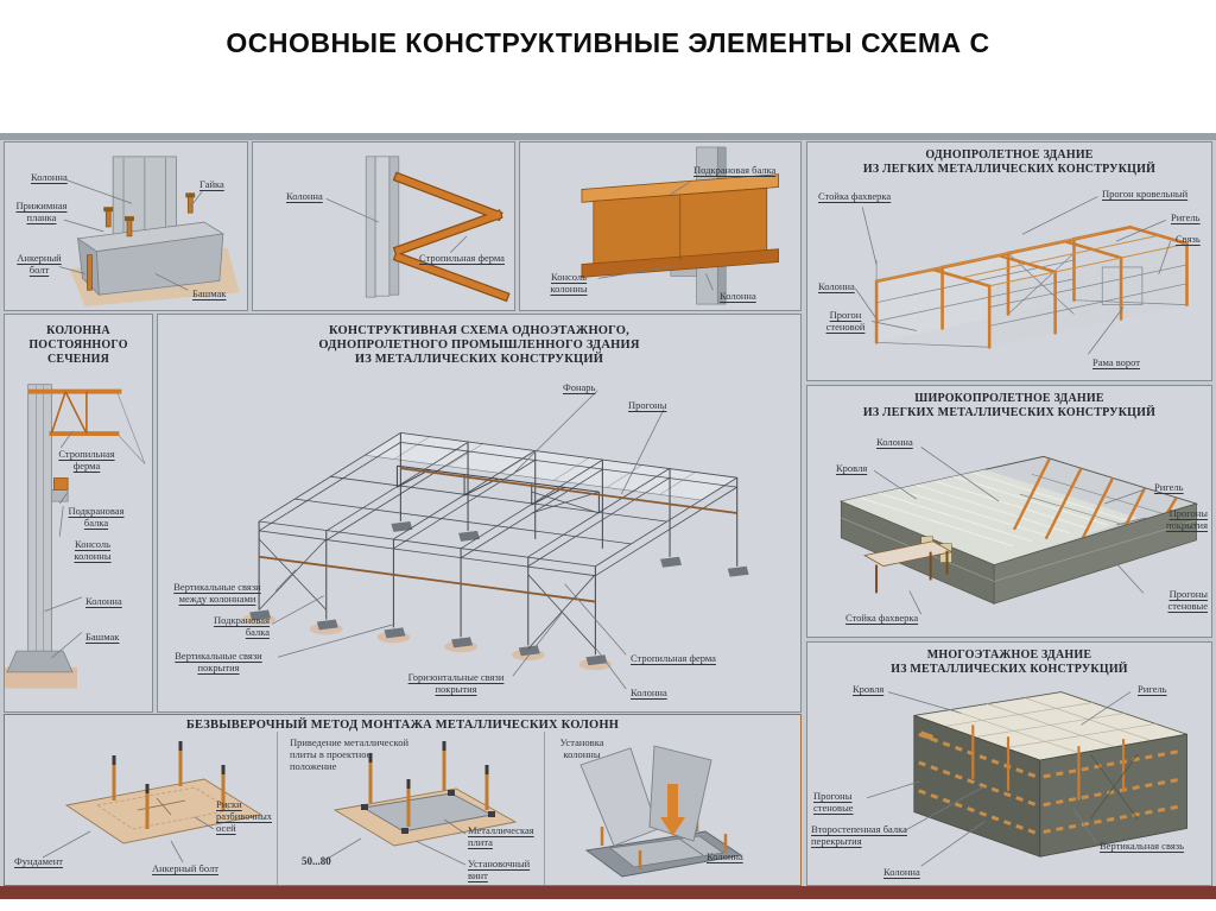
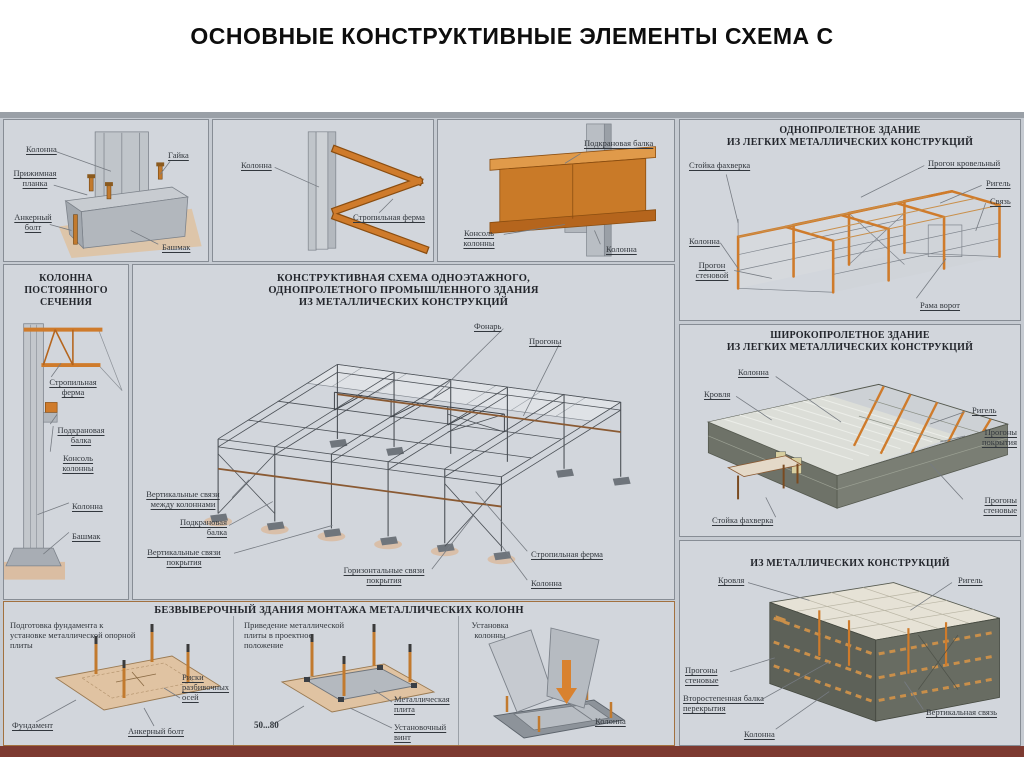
  ОСНОВНЫЕ КОНСТРУКТИВНЫЕ ЭЛЕМЕНТЫ СХЕМА С
  Колонна
  Гайка
  Прижимная планка
  Анкерный болт
  Башмак
  Колонна
  Стропильная ферма
  Подкрановая балка
  Консоль колонны
  Колонна
  ОДНОПРОЛЕТНОЕ ЗДАНИЕ
  ИЗ ЛЕГКИХ МЕТАЛЛИЧЕСКИХ КОНСТРУКЦИЙ
  Стойка фахверка
  Прогон кровельный
  Ригель
  Связь
  Колонна
  Прогон стеновой
  Рама ворот
  КОЛОННА
  ПОСТОЯННОГО
  СЕЧЕНИЯ
  Стропильная ферма
  Подкрановая балка
  Консоль колонны
  Колонна
  Башмак
  КОНСТРУКТИВНАЯ СХЕМА ОДНОЭТАЖНОГО,
  ОДНОПРОЛЕТНОГО ПРОМЫШЛЕННОГО ЗДАНИЯ
  ИЗ МЕТАЛЛИЧЕСКИХ КОНСТРУКЦИЙ
  Фонарь
  Прогоны
  Вертикальные связи между колоннами
  Подкрановая балка
  Вертикальные связи покрытия
  Горизонтальные связи покрытия
  Стропильная ферма
  Колонна
  ШИРОКОПРОЛЕТНОЕ ЗДАНИЕ
  ИЗ ЛЕГКИХ МЕТАЛЛИЧЕСКИХ КОНСТРУКЦИЙ
  Колонна
  Кровля
  Ригель
  Прогоны покрытия
  Прогоны стеновые
  Стойка фахверка
- МНОГОЭТАЖНОЕ ЗДАНИЕ
  ИЗ МЕТАЛЛИЧЕСКИХ КОНСТРУКЦИЙ
  Кровля
  Ригель
  Прогоны стеновые
  Второстепенная балка перекрытия
  Колонна
  Вертикальная связь
- БЕЗВЫВЕРОЧНЫЙ МЕТОД МОНТАЖА МЕТАЛЛИЧЕСКИХ КОЛОНН
+ БЕЗВЫВЕРОЧНЫЙ ЗДАНИЯ МОНТАЖА МЕТАЛЛИЧЕСКИХ КОЛОНН
+ Подготовка фундамента к установке металлической опорной плиты
  Фундамент
  Риски разбивочных осей
  Анкерный болт
  Приведение металлической плиты в проектное положение
  50...80
  Металлическая плита
  Установочный винт
  Установка колонны
  Колонна
